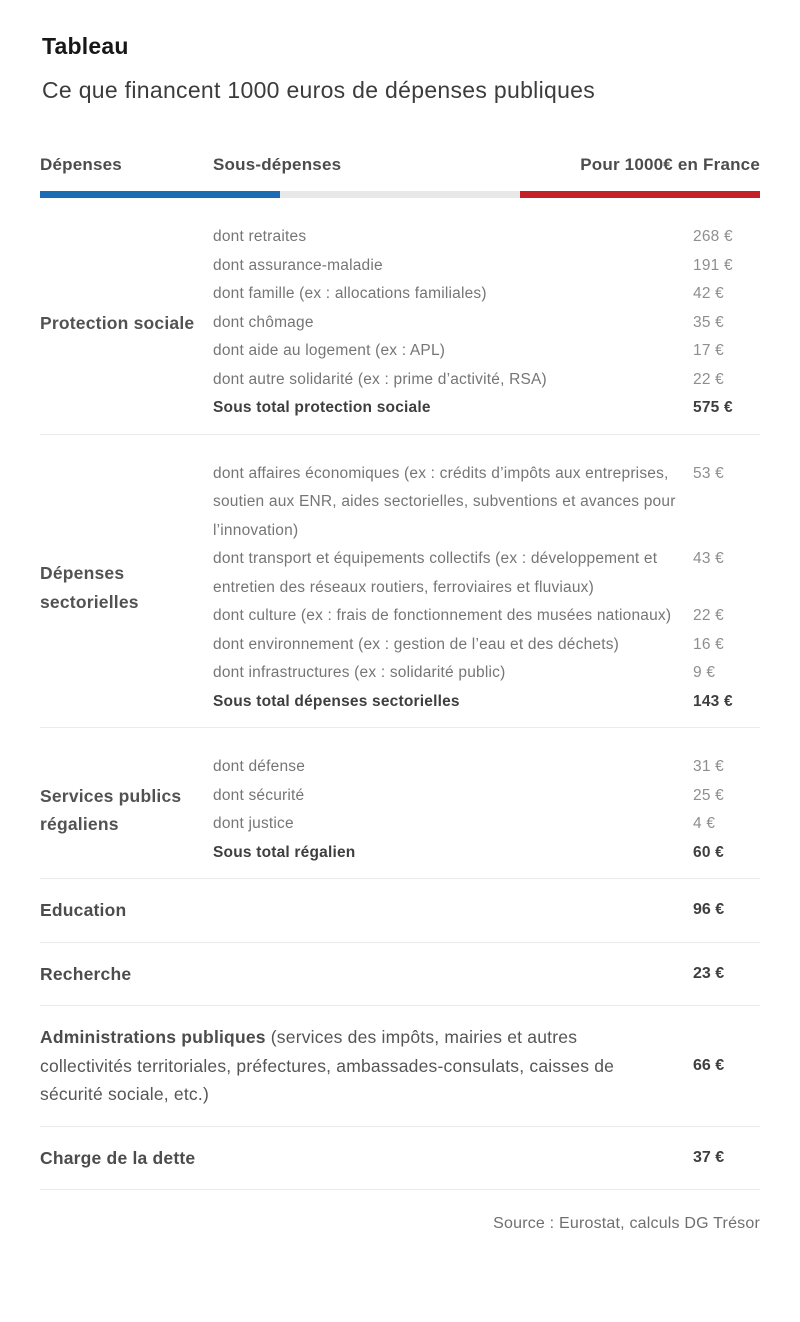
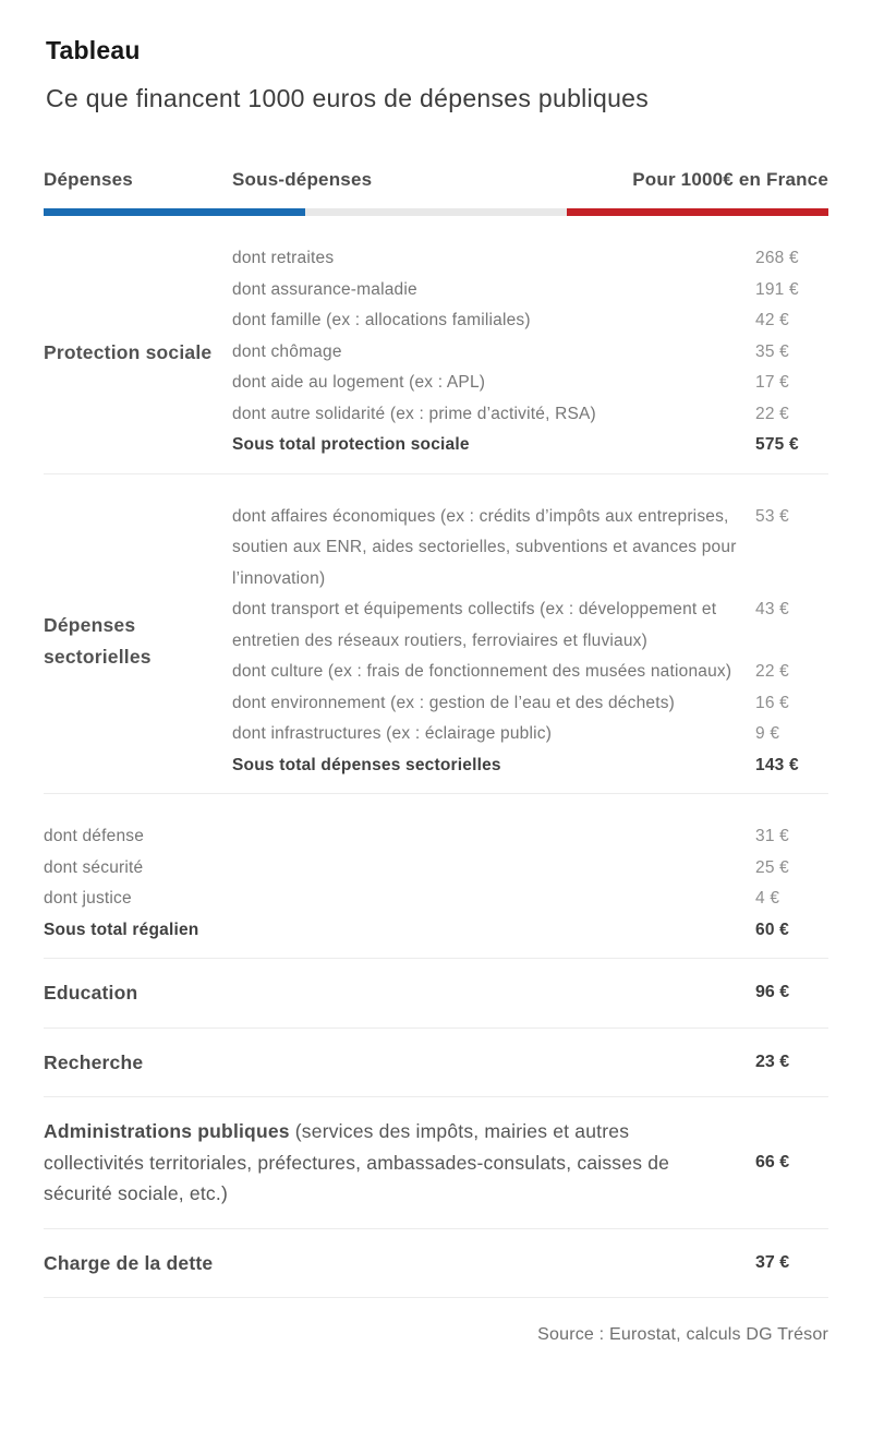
  Tableau
  Ce que financent 1000 euros de dépenses publiques
  Dépenses
  Sous-dépenses
  Pour 1000€ en France
  Protection sociale
  dont retraites
  268 €
  dont assurance-maladie
  191 €
  dont famille (ex : allocations familiales)
  42 €
  dont chômage
  35 €
  dont aide au logement (ex : APL)
  17 €
  dont autre solidarité (ex : prime d’activité, RSA)
  22 €
  Sous total protection sociale
  575 €
  Dépenses sectorielles
  dont affaires économiques (ex : crédits d’impôts aux entreprises, soutien aux ENR, aides sectorielles, subventions et avances pour l’innovation)
  53 €
  dont transport et équipements collectifs (ex : développement et entretien des réseaux routiers, ferroviaires et fluviaux)
  43 €
  dont culture (ex : frais de fonctionnement des musées nationaux)
  22 €
  dont environnement (ex : gestion de l’eau et des déchets)
  16 €
- dont infrastructures (ex : solidarité public)
+ dont infrastructures (ex : éclairage public)
  9 €
  Sous total dépenses sectorielles
  143 €
- Services publics régaliens
  dont défense
  31 €
  dont sécurité
  25 €
  dont justice
  4 €
  Sous total régalien
  60 €
  Education
  96 €
  Recherche
  23 €
  Administrations publiques (services des impôts, mairies et autres collectivités territoriales, préfectures, ambassades-consulats, caisses de sécurité sociale, etc.)
  66 €
  Charge de la dette
  37 €
  Source : Eurostat, calculs DG Trésor
